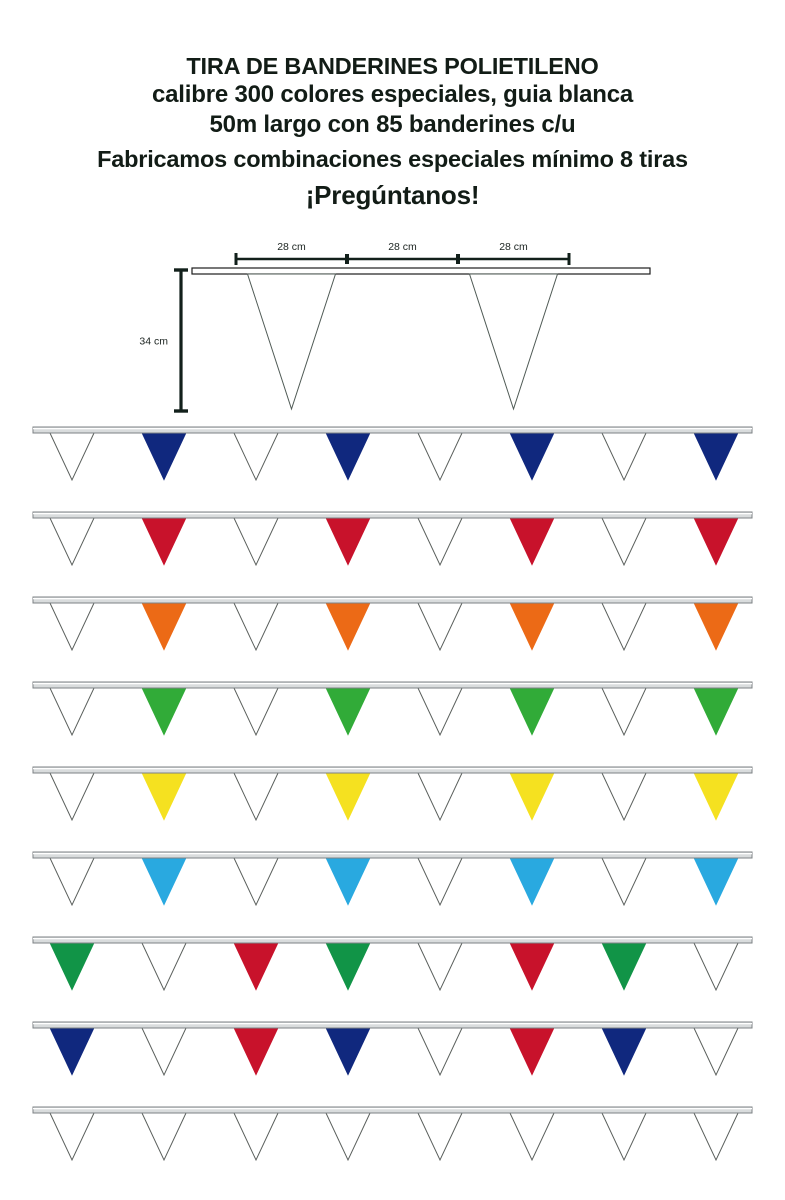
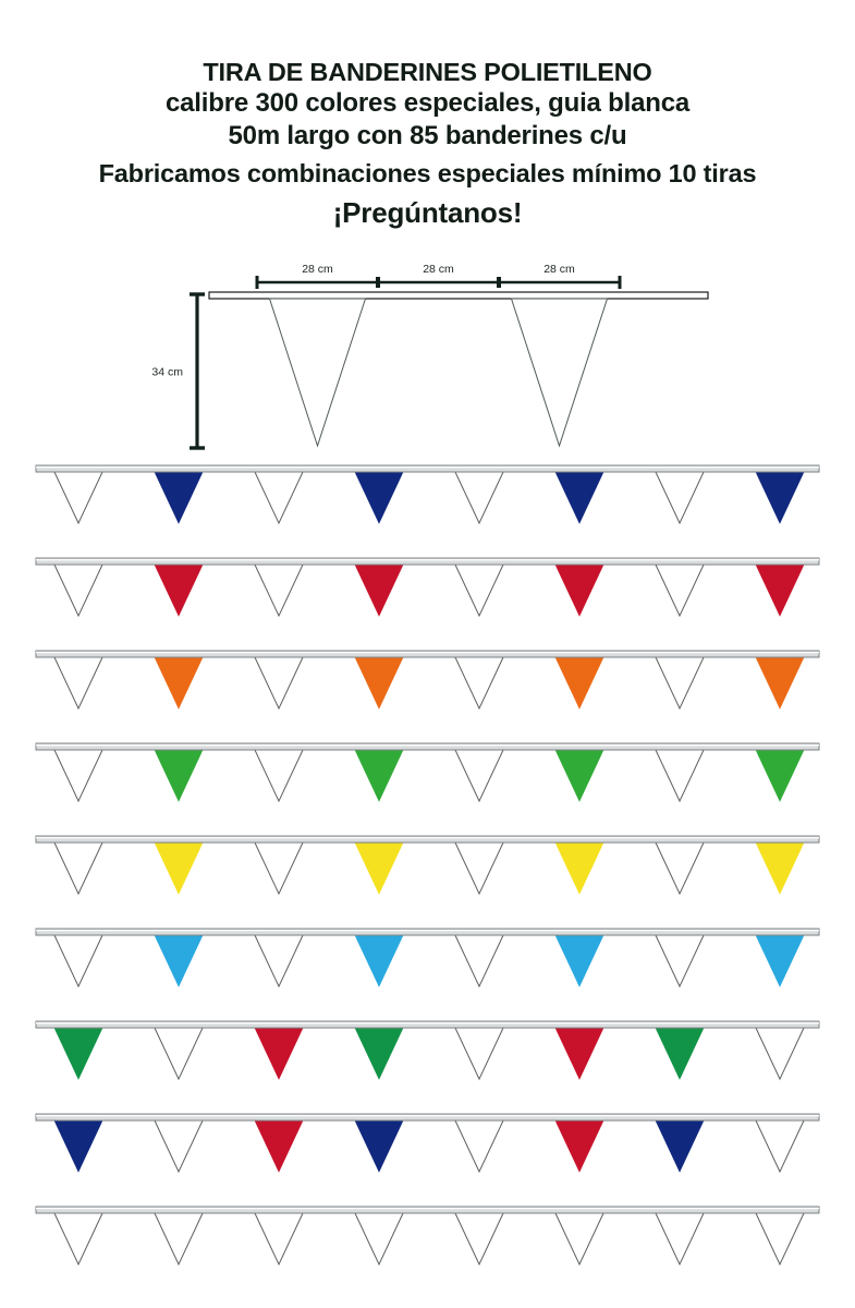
  TIRA DE BANDERINES POLIETILENO
  calibre 300 colores especiales, guia blanca
  50m largo con 85 banderines c/u
- Fabricamos combinaciones especiales mínimo 8 tiras
+ Fabricamos combinaciones especiales mínimo 10 tiras
  ¡Pregúntanos!
  28 cm
  28 cm
  28 cm
  34 cm
